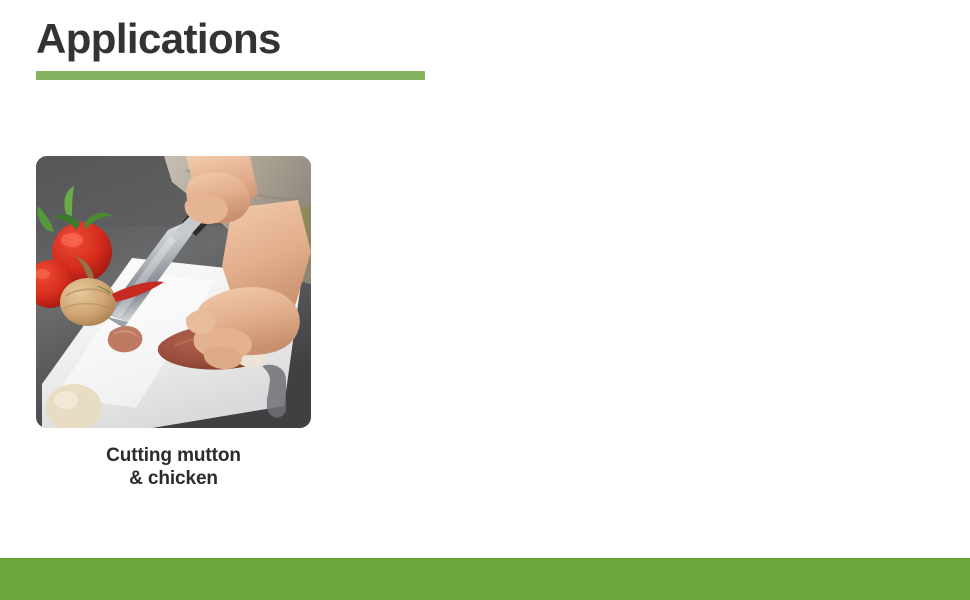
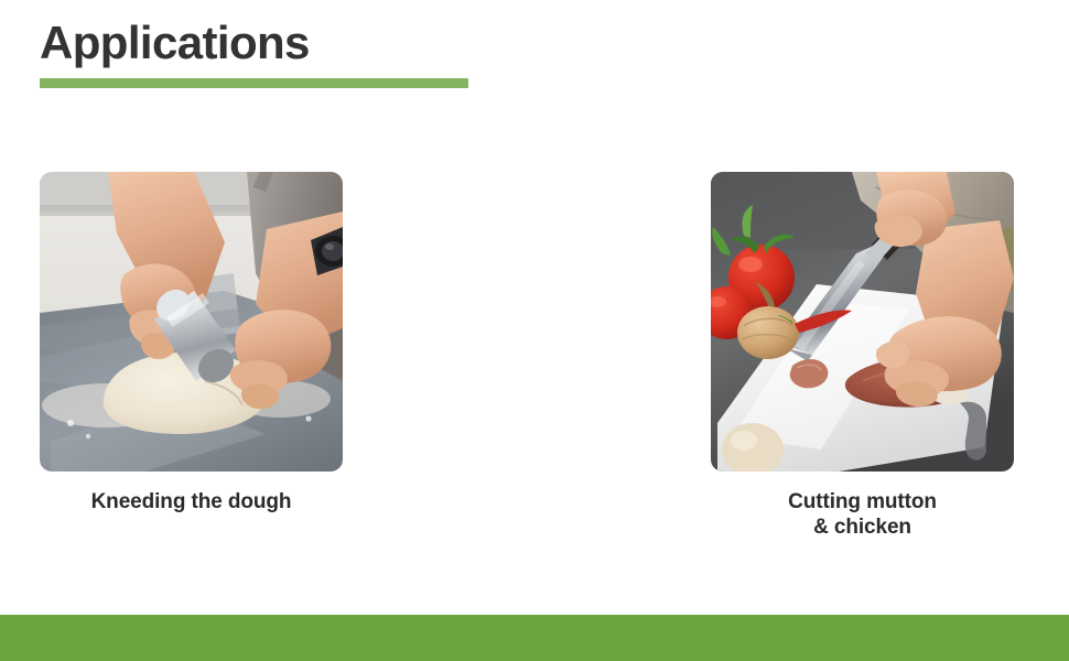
  Applications
+ Kneeding the dough
  Cutting mutton
  & chicken
